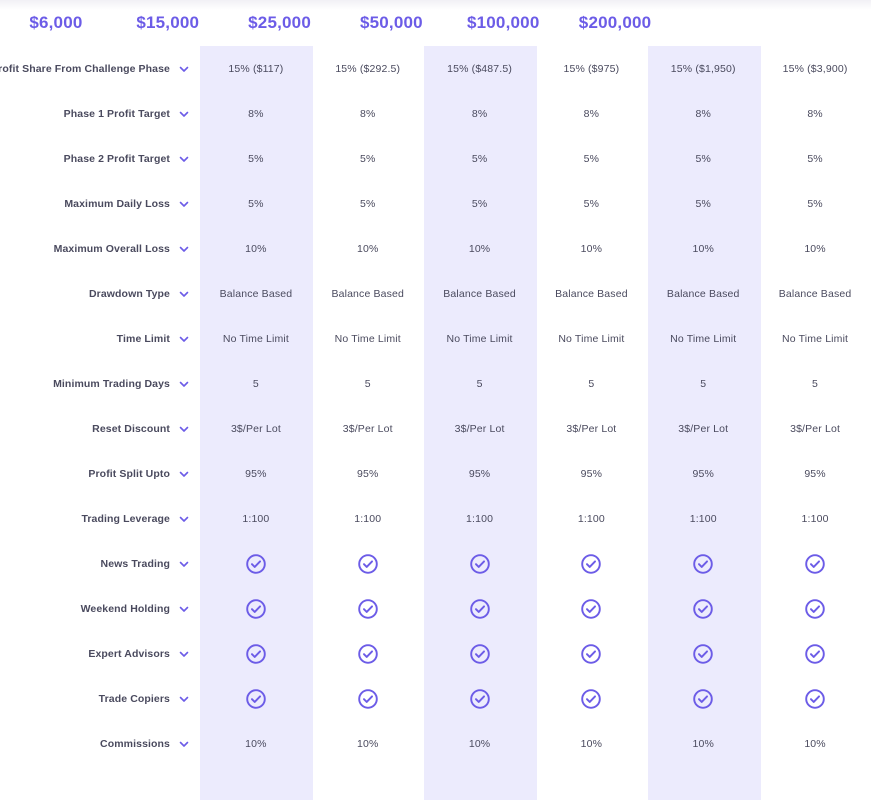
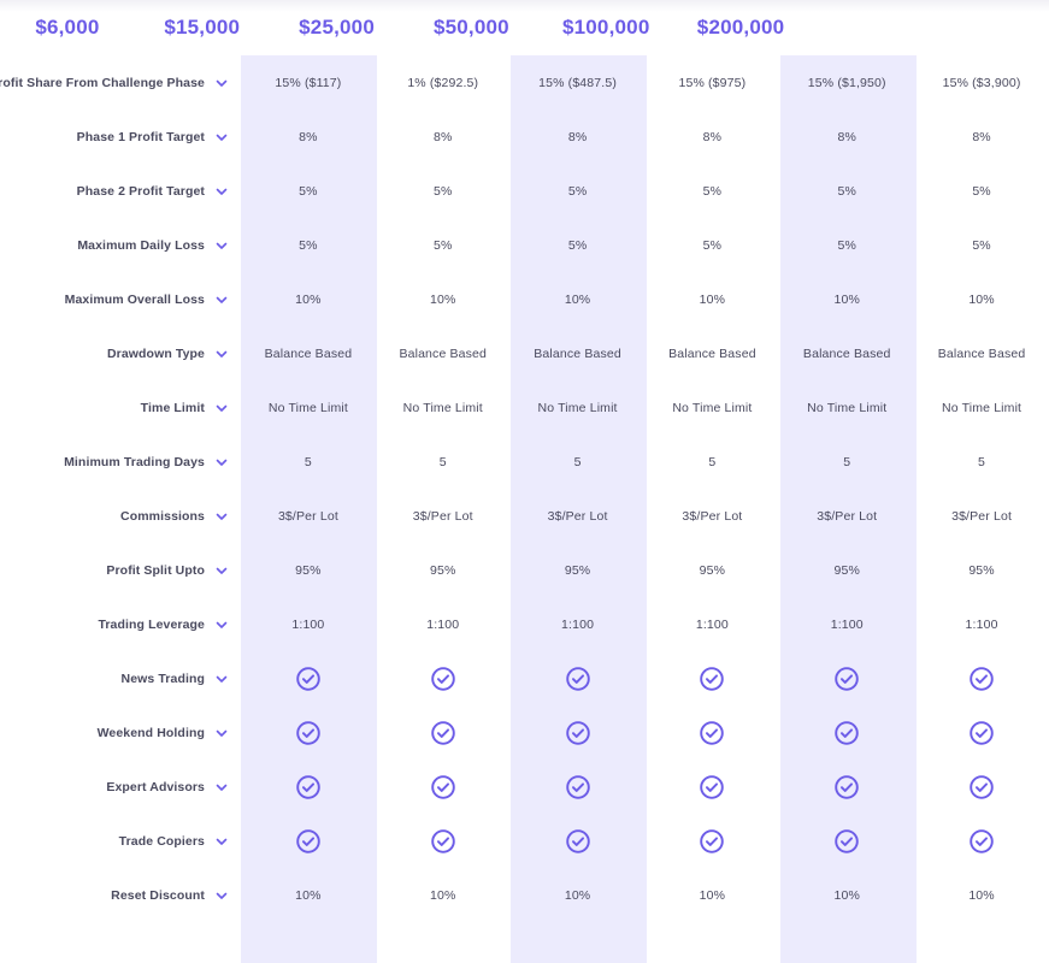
  $6,000
  $15,000
  $25,000
  $50,000
  $100,000
  $200,000
  rofit Share From Challenge Phase
  15% ($117)
- 15% ($292.5)
+ 1% ($292.5)
  15% ($487.5)
  15% ($975)
  15% ($1,950)
  15% ($3,900)
  Phase 1 Profit Target
  8%
  8%
  8%
  8%
  8%
  8%
  Phase 2 Profit Target
  5%
  5%
  5%
  5%
  5%
  5%
  Maximum Daily Loss
  5%
  5%
  5%
  5%
  5%
  5%
  Maximum Overall Loss
  10%
  10%
  10%
  10%
  10%
  10%
  Drawdown Type
  Balance Based
  Balance Based
  Balance Based
  Balance Based
  Balance Based
  Balance Based
  Time Limit
  No Time Limit
  No Time Limit
  No Time Limit
  No Time Limit
  No Time Limit
  No Time Limit
  Minimum Trading Days
  5
  5
  5
  5
  5
  5
- Reset Discount
+ Commissions
  3$/Per Lot
  3$/Per Lot
  3$/Per Lot
  3$/Per Lot
  3$/Per Lot
  3$/Per Lot
  Profit Split Upto
  95%
  95%
  95%
  95%
  95%
  95%
  Trading Leverage
  1:100
  1:100
  1:100
  1:100
  1:100
  1:100
  News Trading
  Weekend Holding
  Expert Advisors
  Trade Copiers
- Commissions
+ Reset Discount
  10%
  10%
  10%
  10%
  10%
  10%
